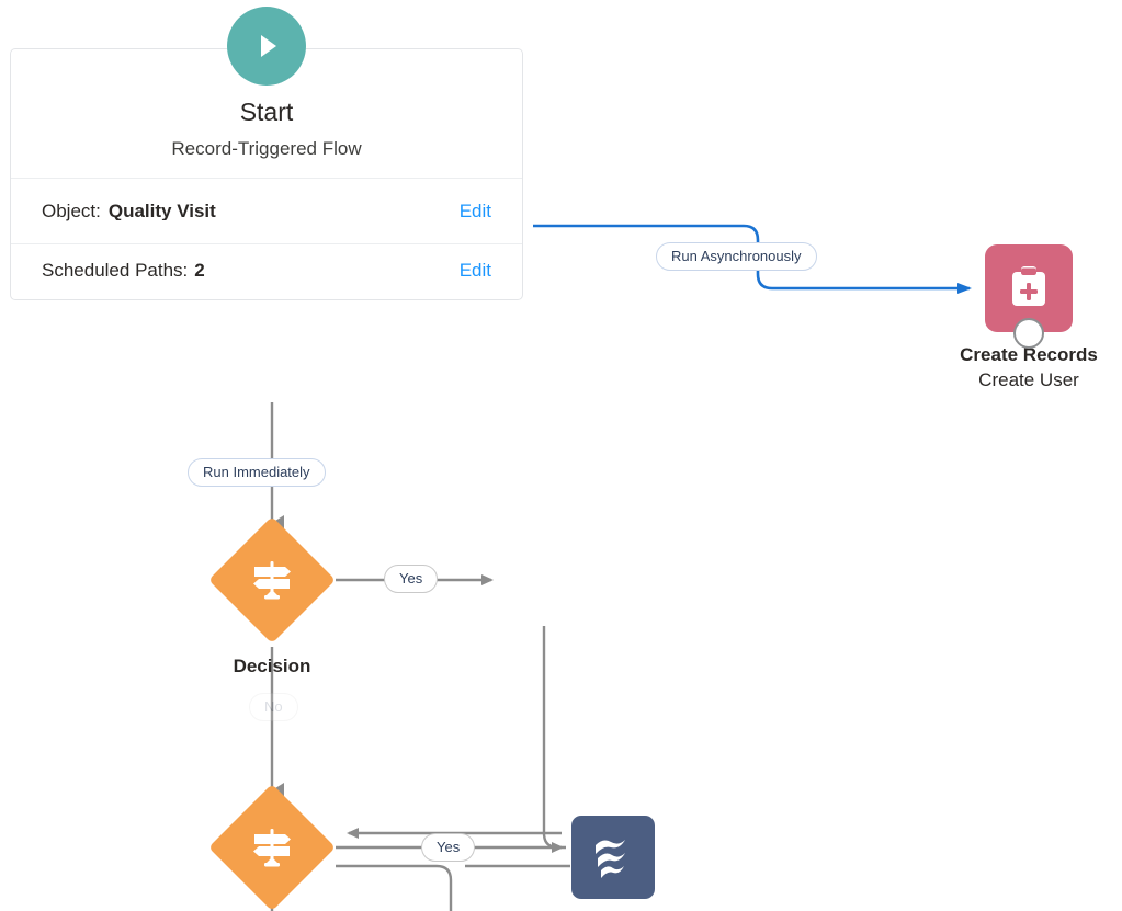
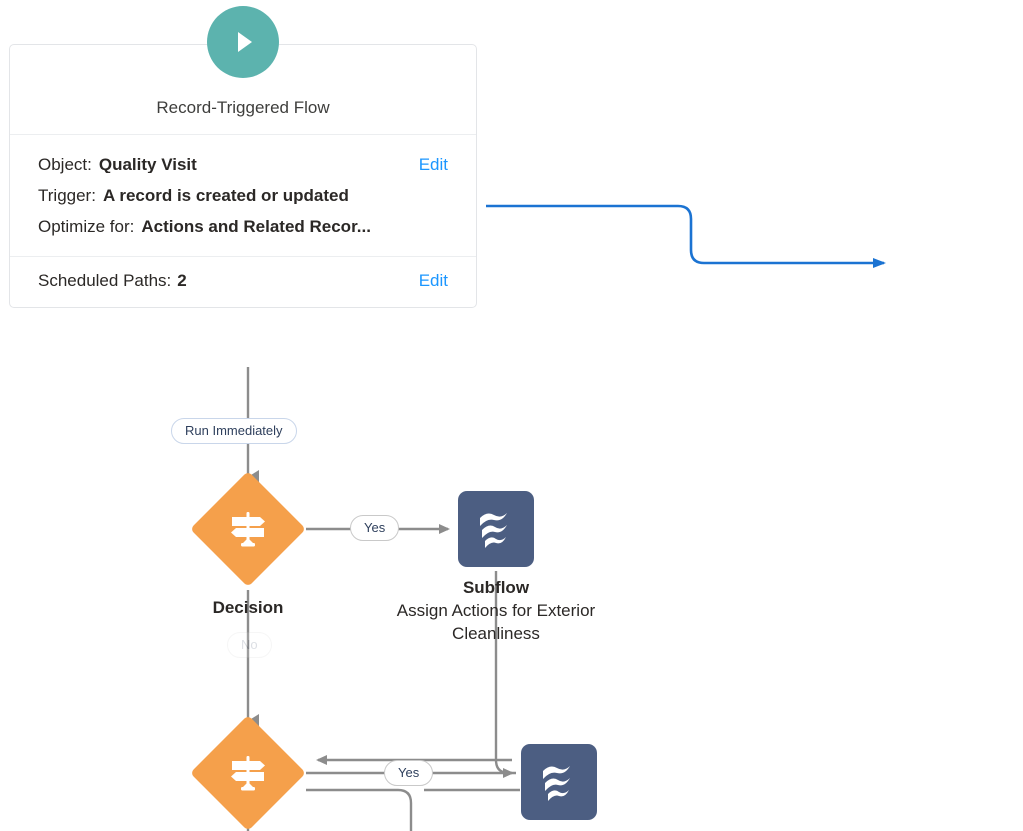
- Start
  Record-Triggered Flow
  Object:
  Quality Visit
  Edit
+ Trigger:
+ A record is created or updated
+ Optimize for:
+ Actions and Related Recor...
  Scheduled Paths:
  2
  Edit
- Run Asynchronously
  Run Immediately
  Yes
  No
  Yes
- Create Records
- Create User
  Decision
+ Subflow
+ Assign Actions for Exterior Cleanliness
